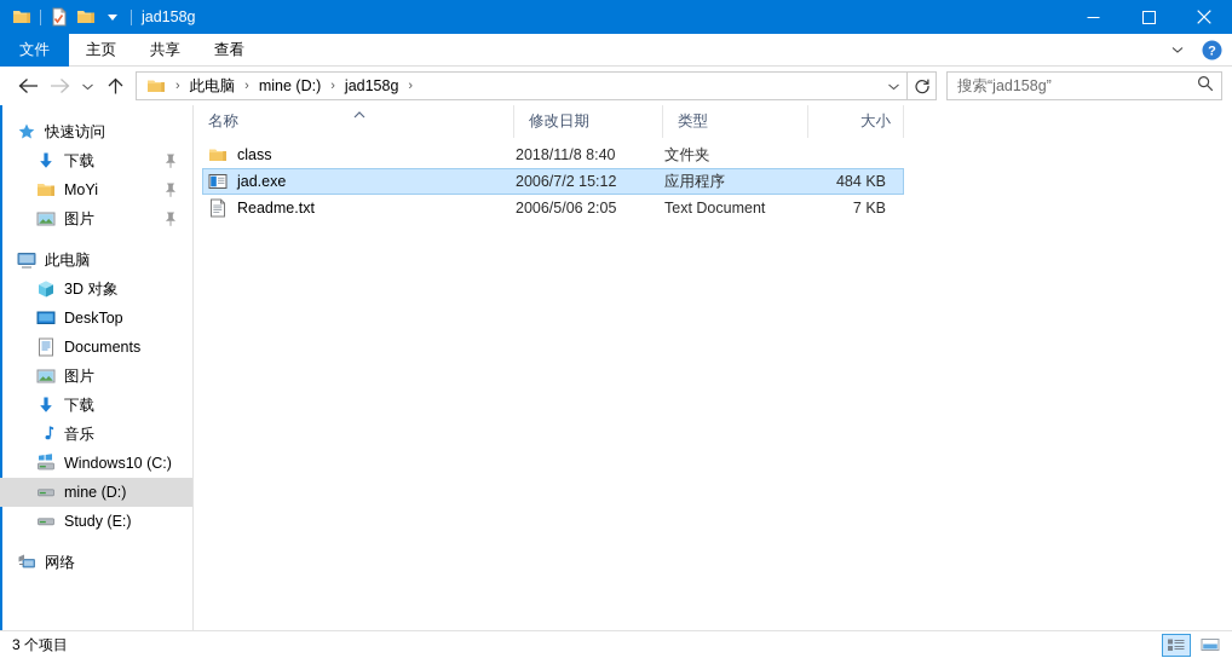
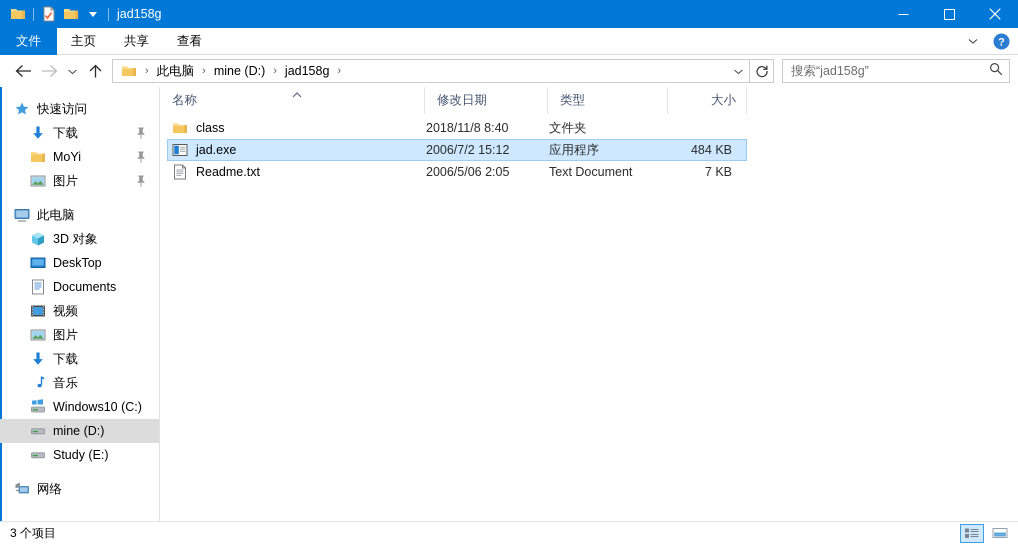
  jad158g
  文件
  主页
  共享
  查看
  ?
  ›
  此电脑
  ›
  mine (D:)
  ›
  jad158g
  ›
  搜索“jad158g”
  快速访问
  下载
  MoYi
  图片
  此电脑
  3D 对象
  DeskTop
  Documents
+ 视频
  图片
  下载
  音乐
  Windows10 (C:)
  mine (D:)
  Study (E:)
  网络
  名称
  修改日期
  类型
  大小
  class
  2018/11/8 8:40
  文件夹
  jad.exe
  2006/7/2 15:12
  应用程序
  484 KB
  Readme.txt
  2006/5/06 2:05
  Text Document
  7 KB
  3 个项目
